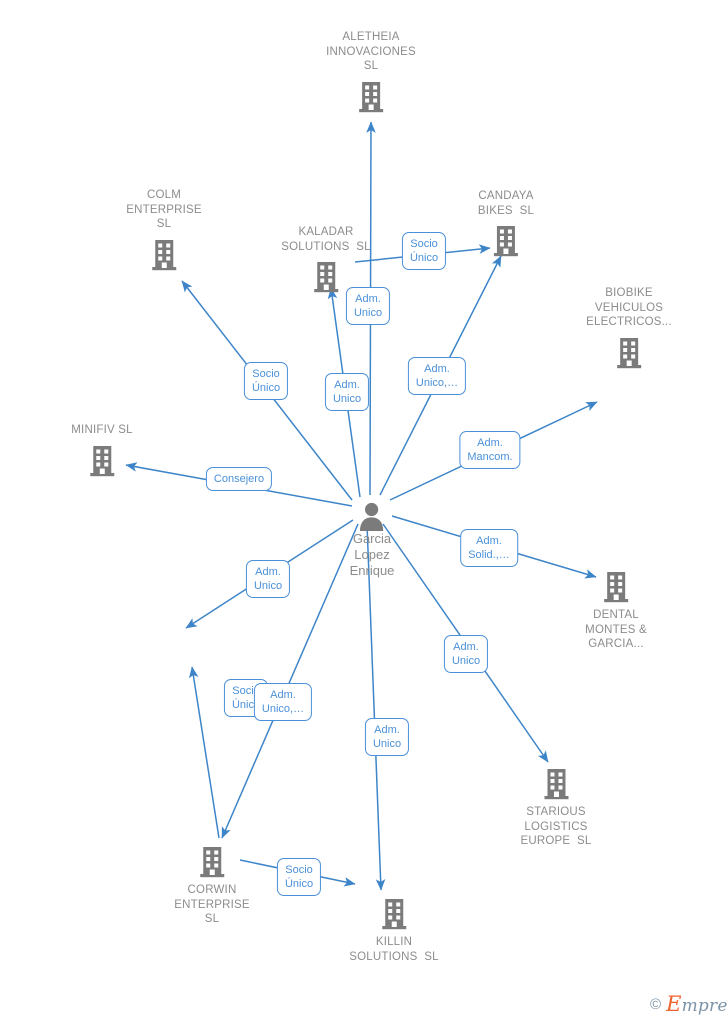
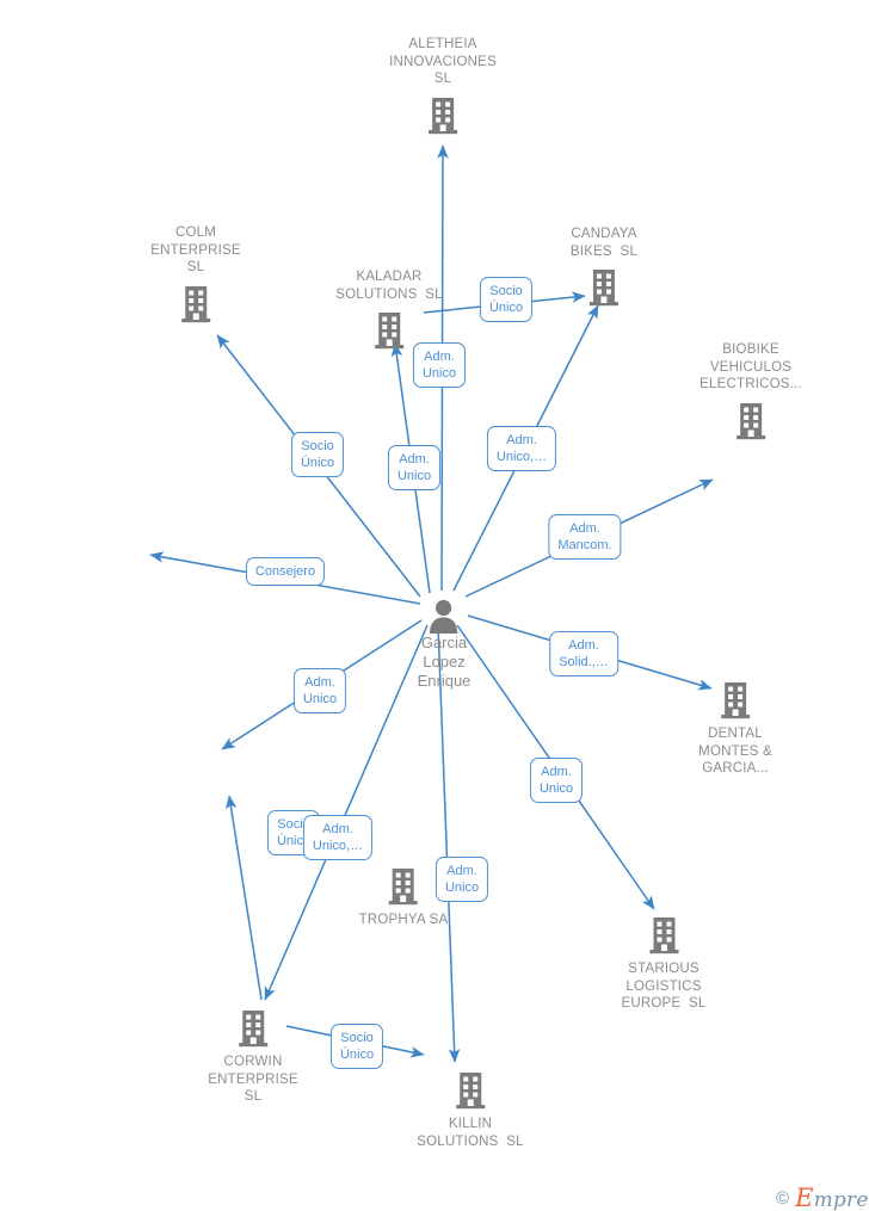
  ALETHEIA
  INNOVACIONES
  SL
  COLM
  ENTERPRISE
  SL
  KALADAR
  SOLUTIONS SL
  CANDAYA
  BIKES SL
  BIOBIKE
  VEHICULOS
  ELECTRICOS...
- MINIFIV SL
  Garcia
  Lopez
  Enrique
  DENTAL
  MONTES &
  GARCIA...
+ TROPHYA SA
  STARIOUS
  LOGISTICS
  EUROPE SL
  CORWIN
  ENTERPRISE
  SL
  KILLIN
  SOLUTIONS SL
  Adm.
  Unico
  Adm.
  Unico
  Socio
  Único
  Adm.
  Unico,…
  Socio
  Único
  Adm.
  Mancom.
  Consejero
  Adm.
  Solid.,…
  Adm.
  Unico
  Soci
  Únic
  Adm.
  Unico
  Adm.
  Unico,…
  Socio
  Único
  Adm.
  Unico
  ©
